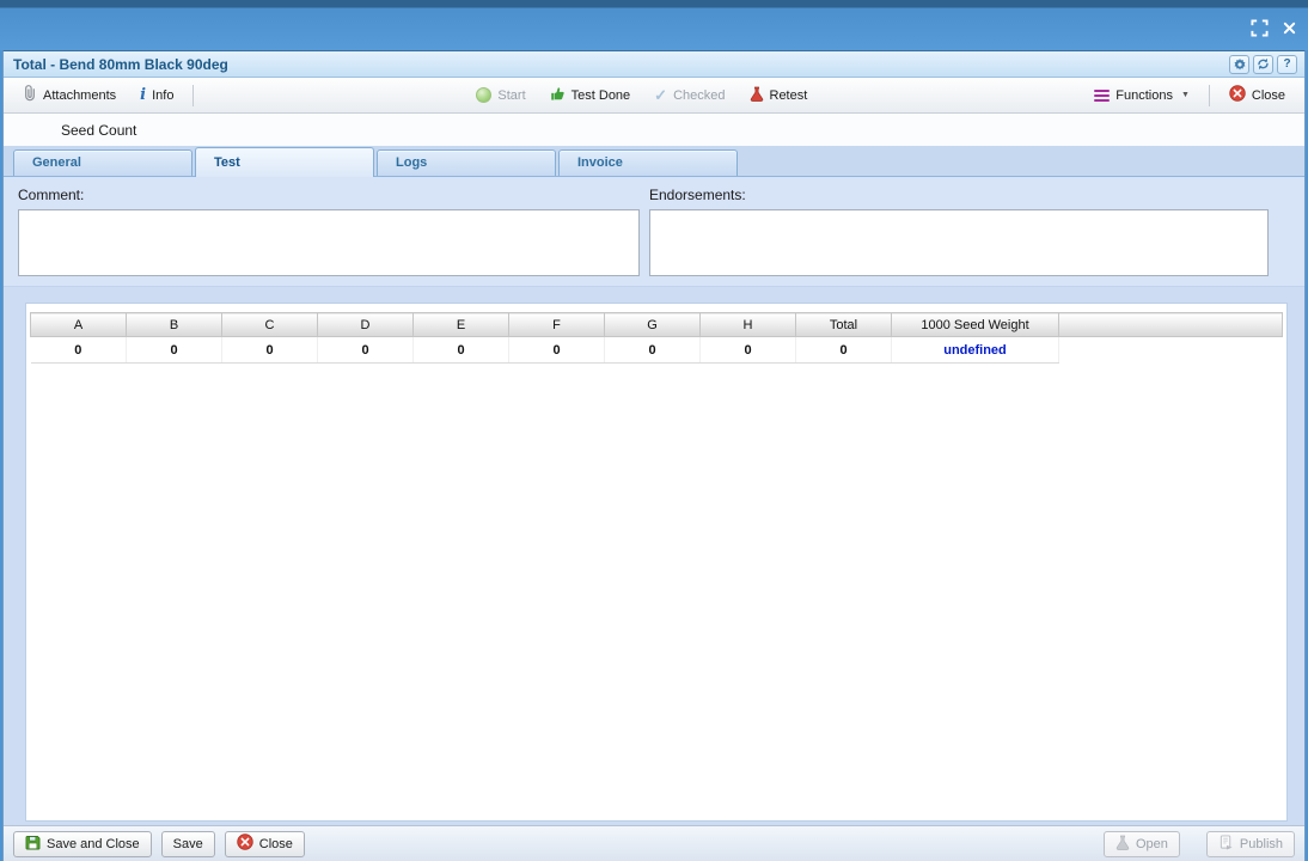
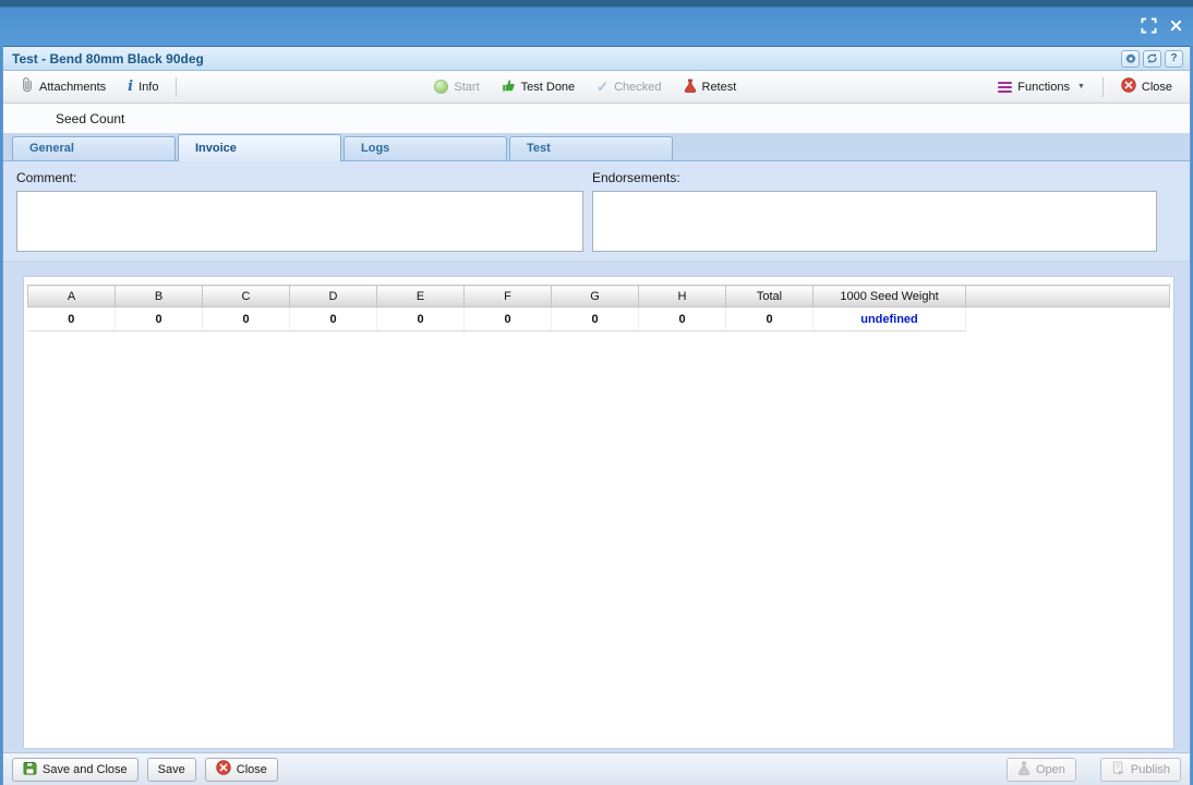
- Total - Bend 80mm Black 90deg
+ Test - Bend 80mm Black 90deg
  ?
  Attachments
  i
  Info
  Start
  Test Done
  ✓
  Checked
  Retest
  Functions
  Close
  Seed Count
  General
- Test
+ Invoice
  Logs
- Invoice
+ Test
  Comment:
  Endorsements:
  A	B	C	D	E	F	G	H	Total	1000 Seed Weight
  0	0	0	0	0	0	0	0	0	undefined
  Save and Close
  Save
  Close
  Open
  Publish
